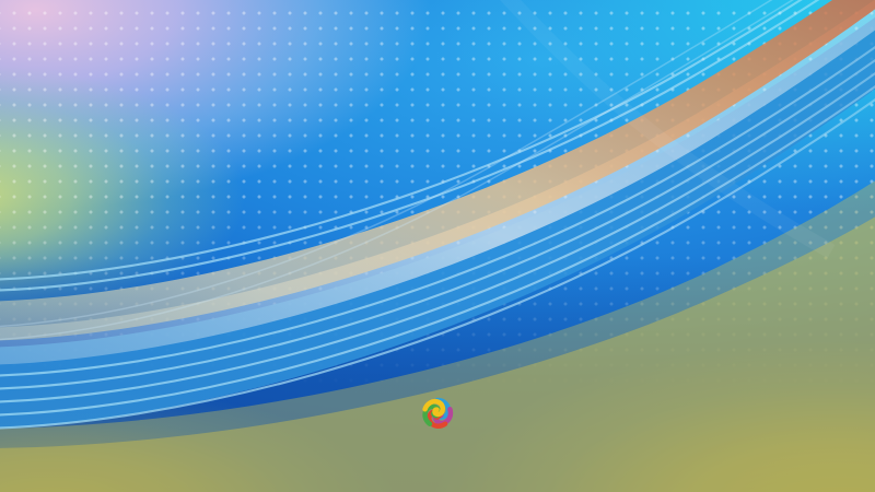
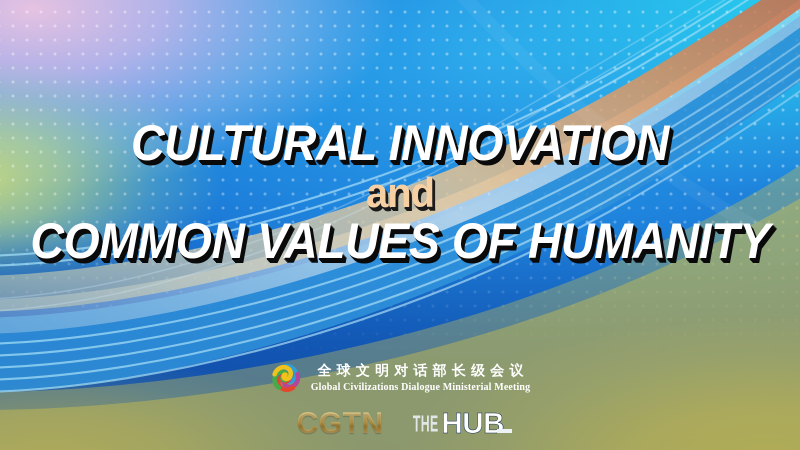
+ CULTURAL INNOVATION
+ and
+ COMMON VALUES OF HUMANITY
+ 全球文明对话部长级会议
+ Global Civilizations Dialogue Ministerial Meeting
+ CGTN
+ THE
+ HUB
